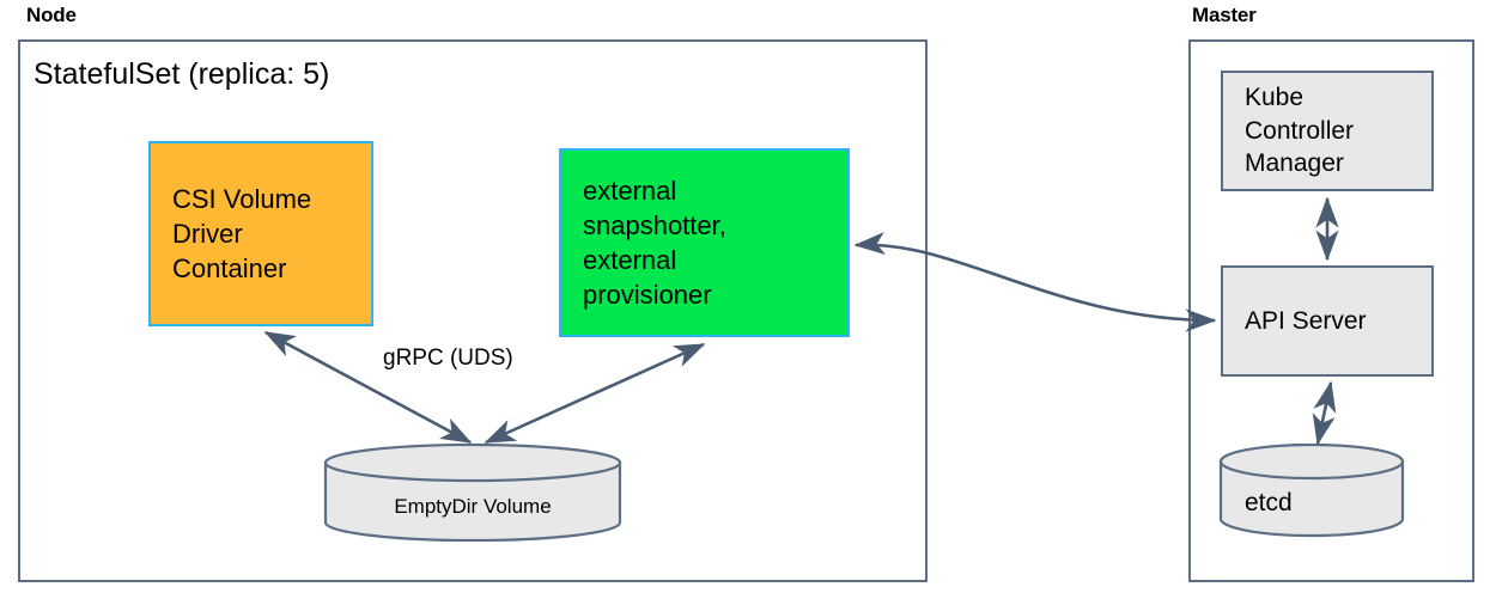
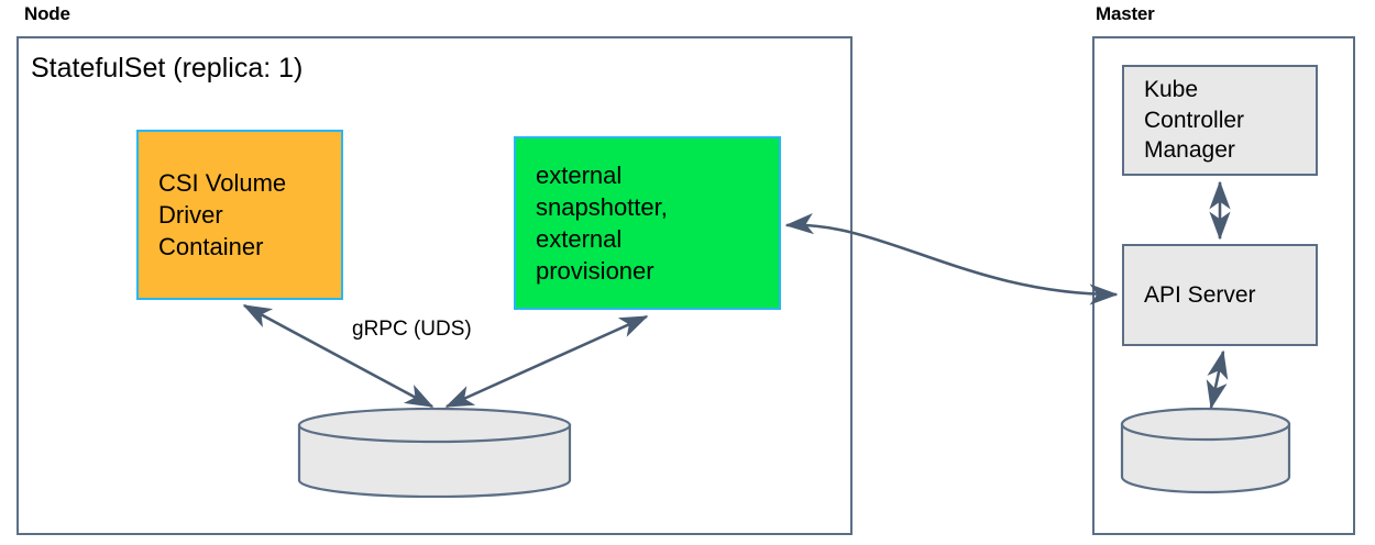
  Node
- StatefulSet (replica: 5)
+ StatefulSet (replica: 1)
  CSI Volume
  Driver
  Container
  external
  snapshotter,
  external
  provisioner
- EmptyDir Volume
  gRPC (UDS)
  Master
  Kube
  Controller
  Manager
  API Server
- etcd
